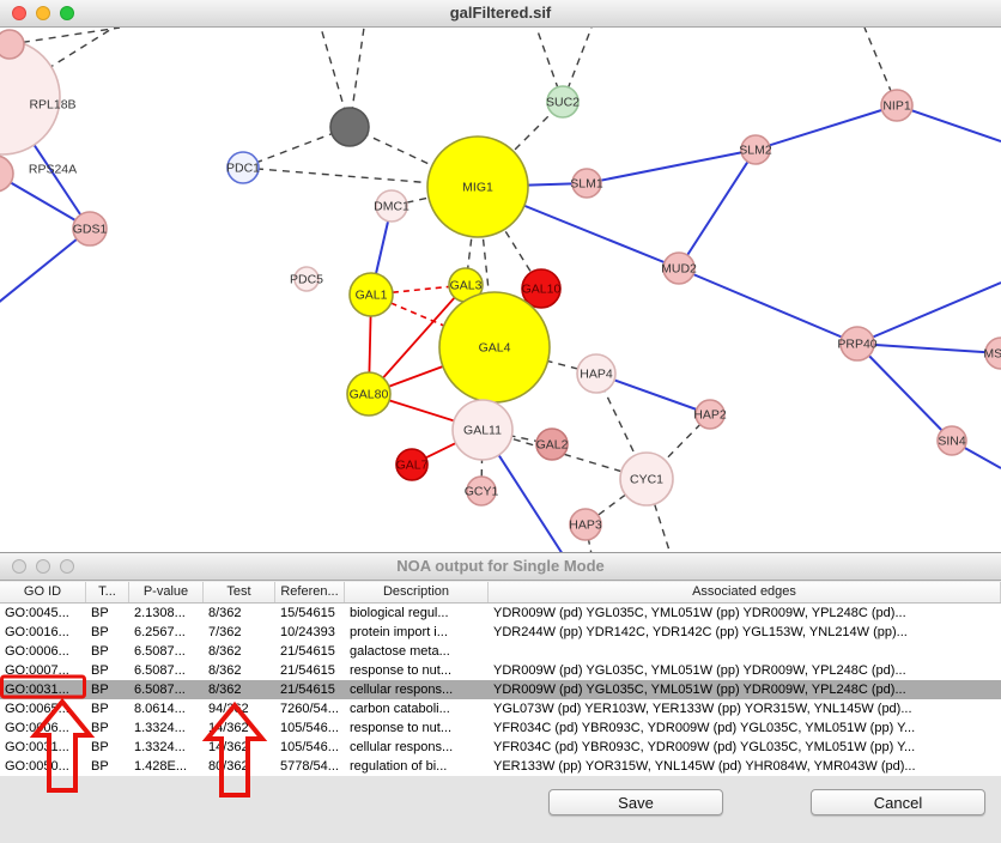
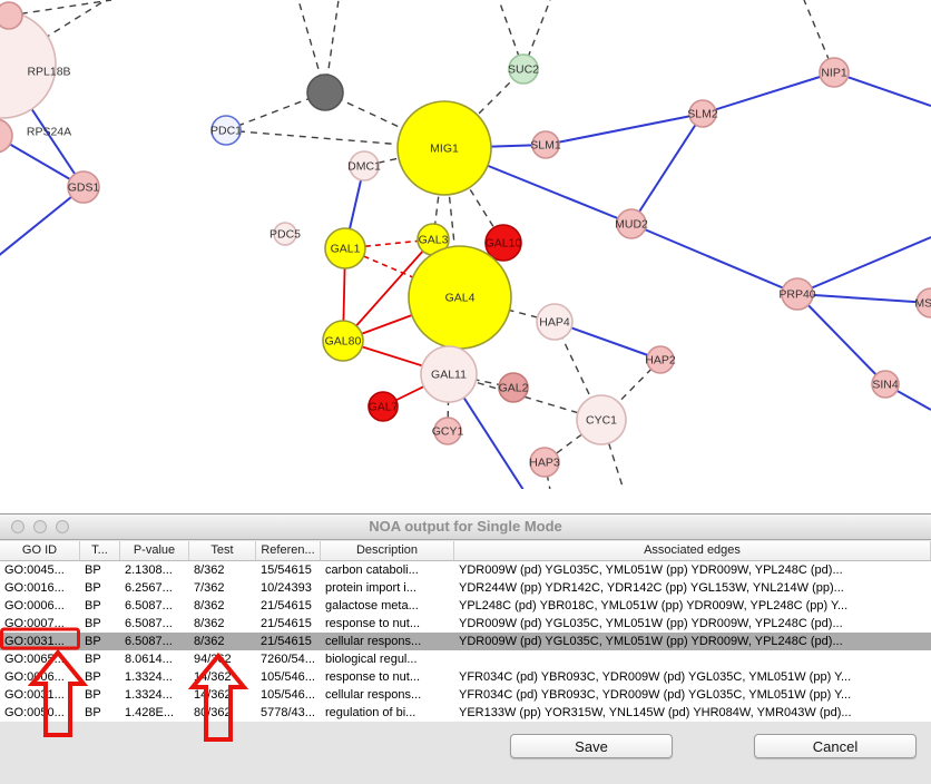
- galFiltered.sif
  RPL18B
  RPS24A
  GDS1
  PDC1
  DMC1
  MIG1
  SUC2
  SLM1
  SLM2
  NIP1
  MUD2
  PDC5
  GAL1
  GAL3
  GAL10
  GAL4
  GAL80
  HAP4
  HAP2
  PRP40
  SIN4
  GAL11
  GAL2
  CYC1
  GAL7
  GCY1
  HAP3
  NOA output for Single Mode
  GO ID
  T...
  P-value
  Test
  Referen...
  Description
  Associated edges
  GO:0045...
  BP
  2.1308...
  8/362
  15/54615
- biological regul...
+ carbon cataboli...
  YDR009W (pd) YGL035C, YML051W (pp) YDR009W, YPL248C (pd)...
  GO:0016...
  BP
  6.2567...
  7/362
  10/24393
  protein import i...
  YDR244W (pp) YDR142C, YDR142C (pp) YGL153W, YNL214W (pp)...
  GO:0006...
  BP
  6.5087...
  8/362
  21/54615
  galactose meta...
+ YPL248C (pd) YBR018C, YML051W (pp) YDR009W, YPL248C (pp) Y...
  GO:0007...
  BP
  6.5087...
  8/362
  21/54615
  response to nut...
  YDR009W (pd) YGL035C, YML051W (pp) YDR009W, YPL248C (pd)...
  GO:0031...
  BP
  6.5087...
  8/362
  21/54615
  cellular respons...
  YDR009W (pd) YGL035C, YML051W (pp) YDR009W, YPL248C (pd)...
  GO:006..
  BP
  8.0614...
  7260/54...
- carbon cataboli...
+ biological regul...
- YGL073W (pd) YER103W, YER133W (pp) YOR315W, YNL145W (pd)...
  GO:006...
  BP
  1.3324...
  14/362
  105/546...
  response to nut...
  YFR034C (pd) YBR093C, YDR009W (pd) YGL035C, YML051W (pp) Y...
  GO:001...
  BP
  1.3324...
  1/362
  105/546...
  cellular respons...
  YFR034C (pd) YBR093C, YDR009W (pd) YGL035C, YML051W (pp) Y...
  GO:000...
  BP
  1.428E...
  8/362
- 5778/54...
+ 5778/43...
  regulation of bi...
  YER133W (pp) YOR315W, YNL145W (pd) YHR084W, YMR043W (pd)...
  Save
  Cancel
